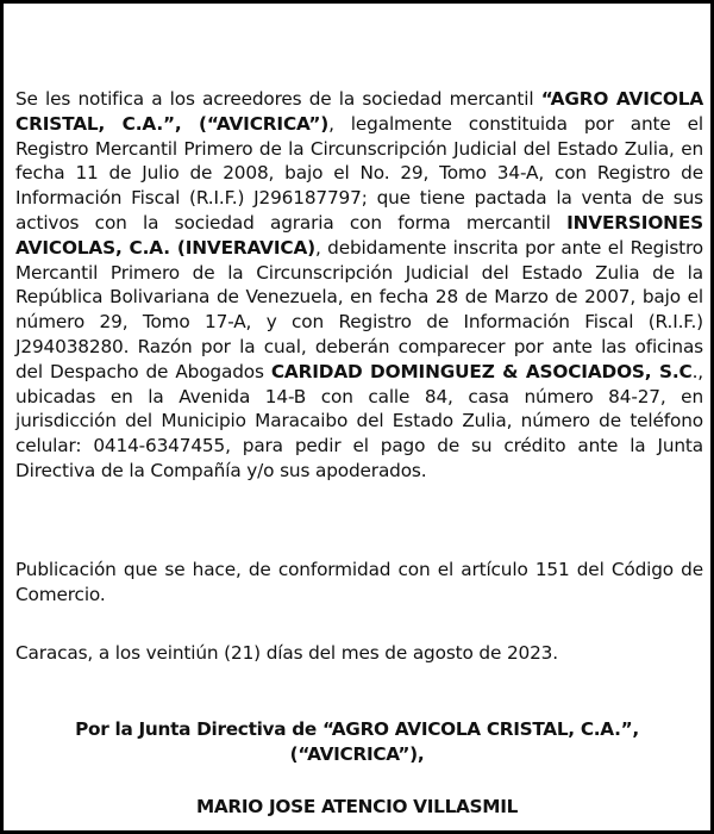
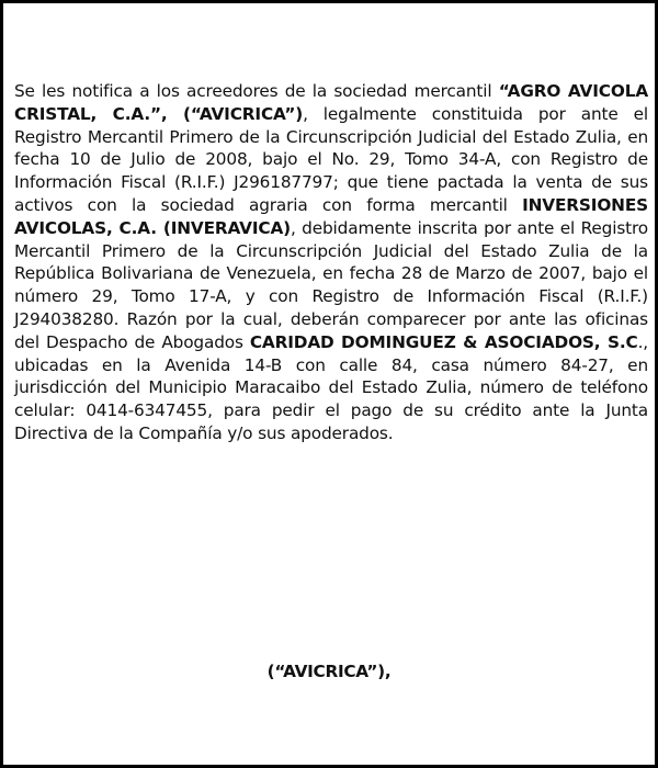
- Se les notifica a los acreedores de la sociedad mercantil “AGRO AVICOLA CRISTAL, C.A.”, (“AVICRICA”), legalmente constituida por ante el Registro Mercantil Primero de la Circunscripción Judicial del Estado Zulia, en fecha 11 de Julio de 2008, bajo el No. 29, Tomo 34-A, con Registro de Información Fiscal (R.I.F.) J296187797; que tiene pactada la venta de sus activos con la sociedad agraria con forma mercantil INVERSIONES AVICOLAS, C.A. (INVERAVICA), debidamente inscrita por ante el Registro Mercantil Primero de la Circunscripción Judicial del Estado Zulia de la República Bolivariana de Venezuela, en fecha 28 de Marzo de 2007, bajo el número 29, Tomo 17-A, y con Registro de Información Fiscal (R.I.F.) J294038280. Razón por la cual, deberán comparecer por ante las oficinas del Despacho de Abogados CARIDAD DOMINGUEZ & ASOCIADOS, S.C., ubicadas en la Avenida 14-B con calle 84, casa número 84-27, en jurisdicción del Municipio Maracaibo del Estado Zulia, número de teléfono celular: 0414-6347455, para pedir el pago de su crédito ante la Junta Directiva de la Compañía y/o sus apoderados.
+ Se les notifica a los acreedores de la sociedad mercantil “AGRO AVICOLA CRISTAL, C.A.”, (“AVICRICA”), legalmente constituida por ante el Registro Mercantil Primero de la Circunscripción Judicial del Estado Zulia, en fecha 10 de Julio de 2008, bajo el No. 29, Tomo 34-A, con Registro de Información Fiscal (R.I.F.) J296187797; que tiene pactada la venta de sus activos con la sociedad agraria con forma mercantil INVERSIONES AVICOLAS, C.A. (INVERAVICA), debidamente inscrita por ante el Registro Mercantil Primero de la Circunscripción Judicial del Estado Zulia de la República Bolivariana de Venezuela, en fecha 28 de Marzo de 2007, bajo el número 29, Tomo 17-A, y con Registro de Información Fiscal (R.I.F.) J294038280. Razón por la cual, deberán comparecer por ante las oficinas del Despacho de Abogados CARIDAD DOMINGUEZ & ASOCIADOS, S.C., ubicadas en la Avenida 14-B con calle 84, casa número 84-27, en jurisdicción del Municipio Maracaibo del Estado Zulia, número de teléfono celular: 0414-6347455, para pedir el pago de su crédito ante la Junta Directiva de la Compañía y/o sus apoderados.
- Publicación que se hace, de conformidad con el artículo 151 del Código de Comercio.
- Caracas, a los veintiún (21) días del mes de agosto de 2023.
- Por la Junta Directiva de “AGRO AVICOLA CRISTAL, C.A.”,
  (“AVICRICA”),
- MARIO JOSE ATENCIO VILLASMIL
